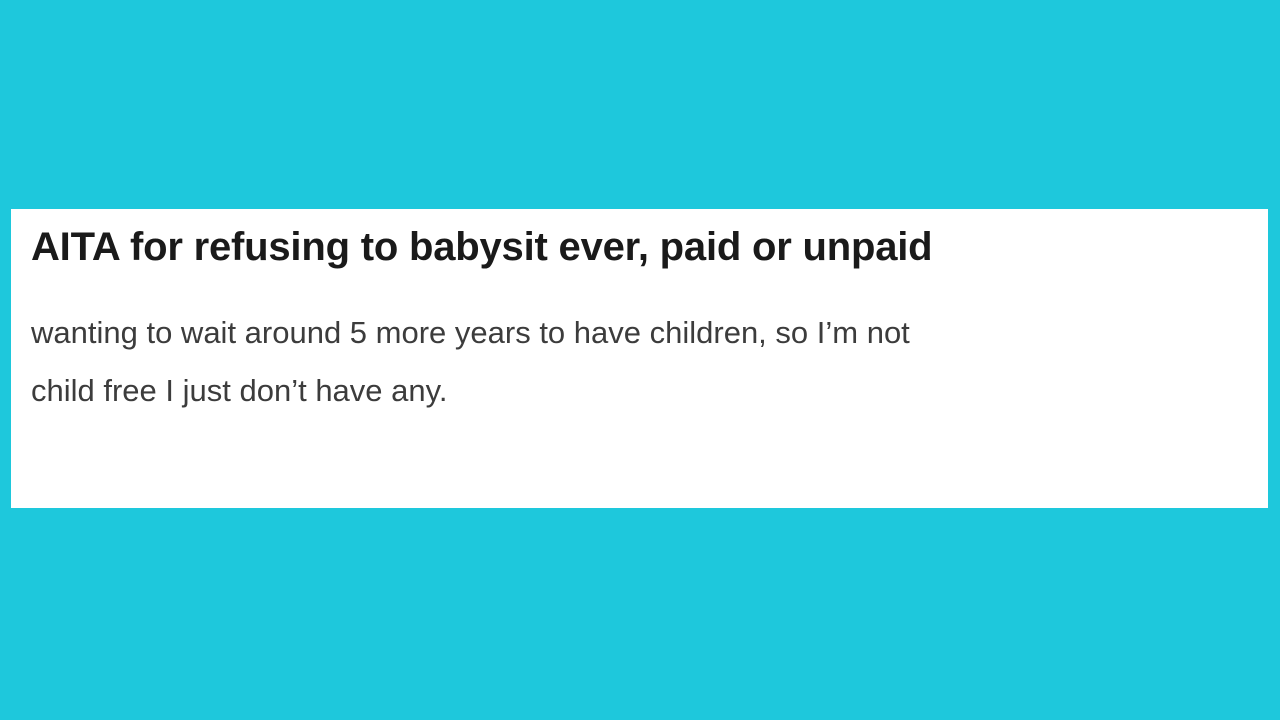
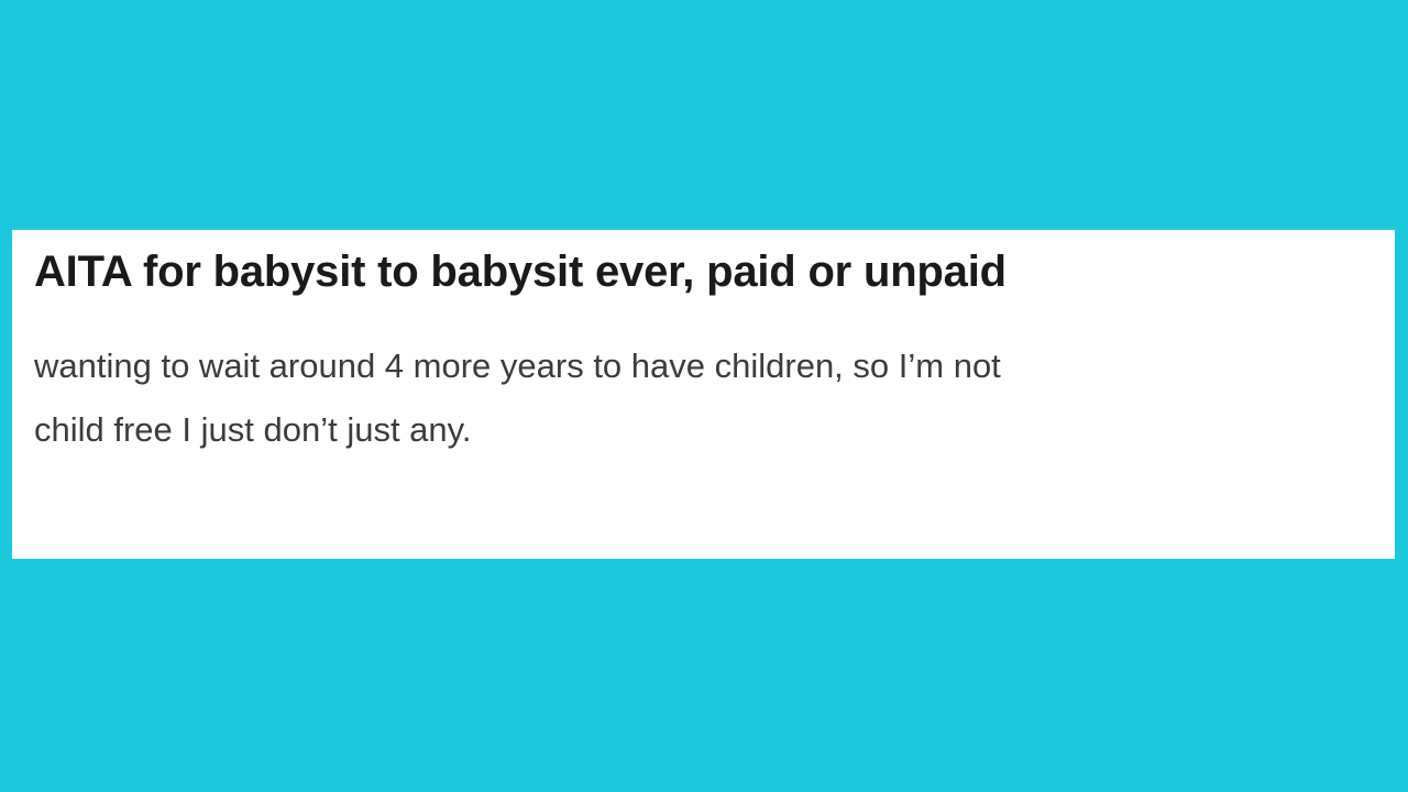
- AITA for refusing to babysit ever, paid or unpaid
+ AITA for babysit to babysit ever, paid or unpaid
- wanting to wait around 5 more years to have children, so I’m not
+ wanting to wait around 4 more years to have children, so I’m not
- child free I just don’t have any.
+ child free I just don’t just any.
